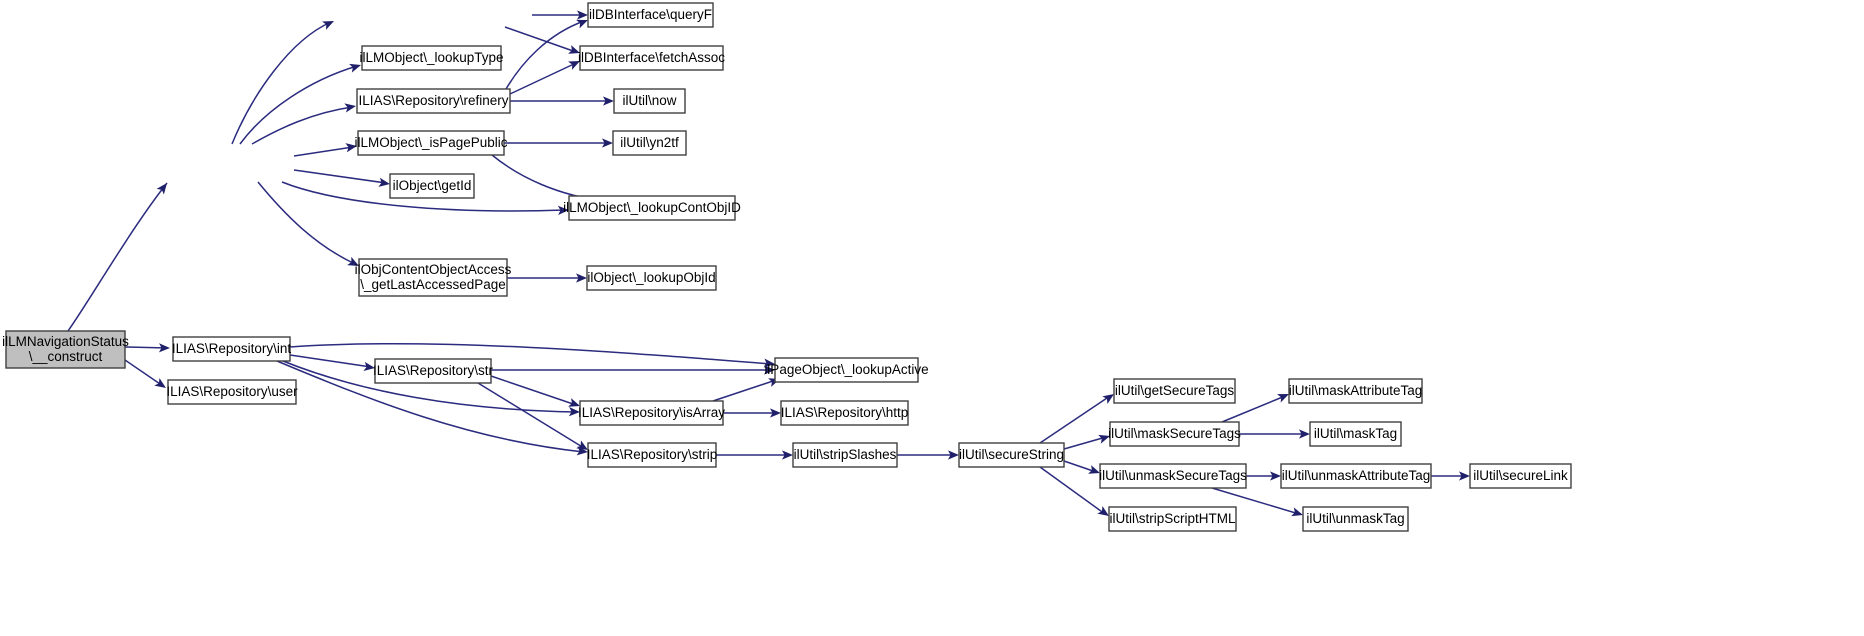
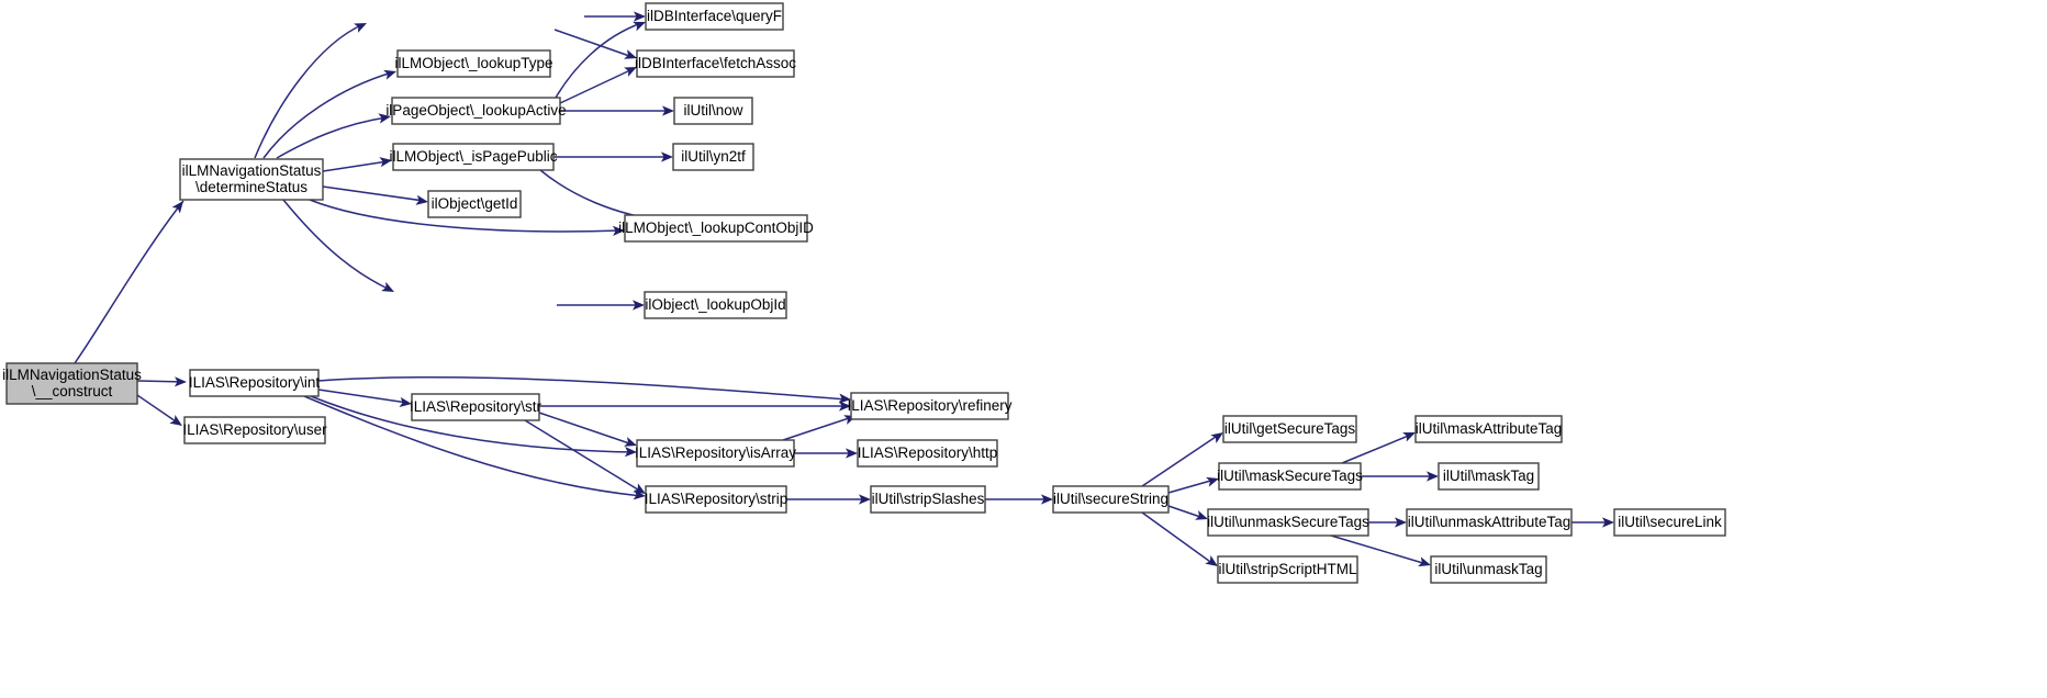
  ilLMNavigationStatus \__construct
+ ilLMNavigationStatus \determineStatus
  ilLMObject\_lookupType
- ILIAS\Repository\refinery
+ ilPageObject\_lookupActive
  ilLMObject\_isPagePublic
  ilObject\getId
  ilLMObject\_lookupContObjID
- ilObjContentObjectAccess \_getLastAccessedPage
  ilDBInterface\queryF
  ilDBInterface\fetchAssoc
  ilUtil\now
  ilUtil\yn2tf
  ilObject\_lookupObjId
  ILIAS\Repository\int
  ILIAS\Repository\user
  ILIAS\Repository\str
  ILIAS\Repository\isArray
  ILIAS\Repository\strip
- ilPageObject\_lookupActive
+ ILIAS\Repository\refinery
  ILIAS\Repository\http
  ilUtil\stripSlashes
  ilUtil\secureString
  ilUtil\getSecureTags
  ilUtil\maskSecureTags
  ilUtil\unmaskSecureTags
  ilUtil\stripScriptHTML
  ilUtil\maskAttributeTag
  ilUtil\maskTag
  ilUtil\unmaskAttributeTag
  ilUtil\unmaskTag
  ilUtil\secureLink
